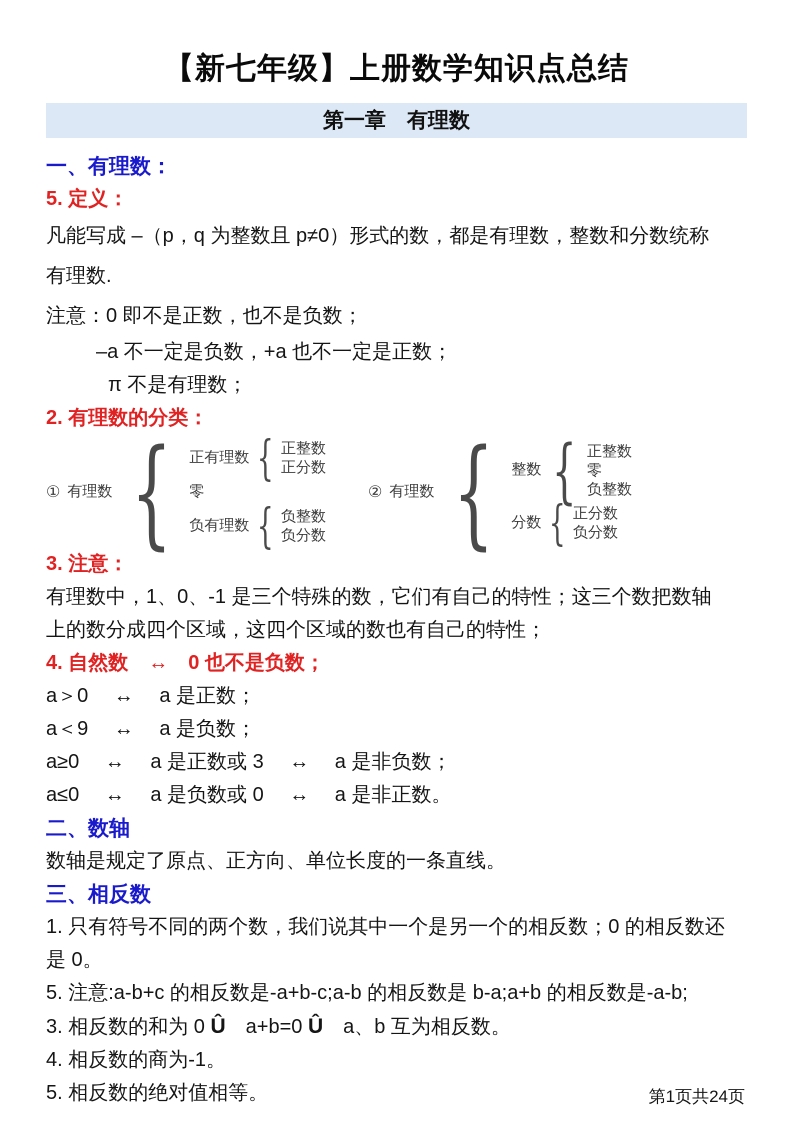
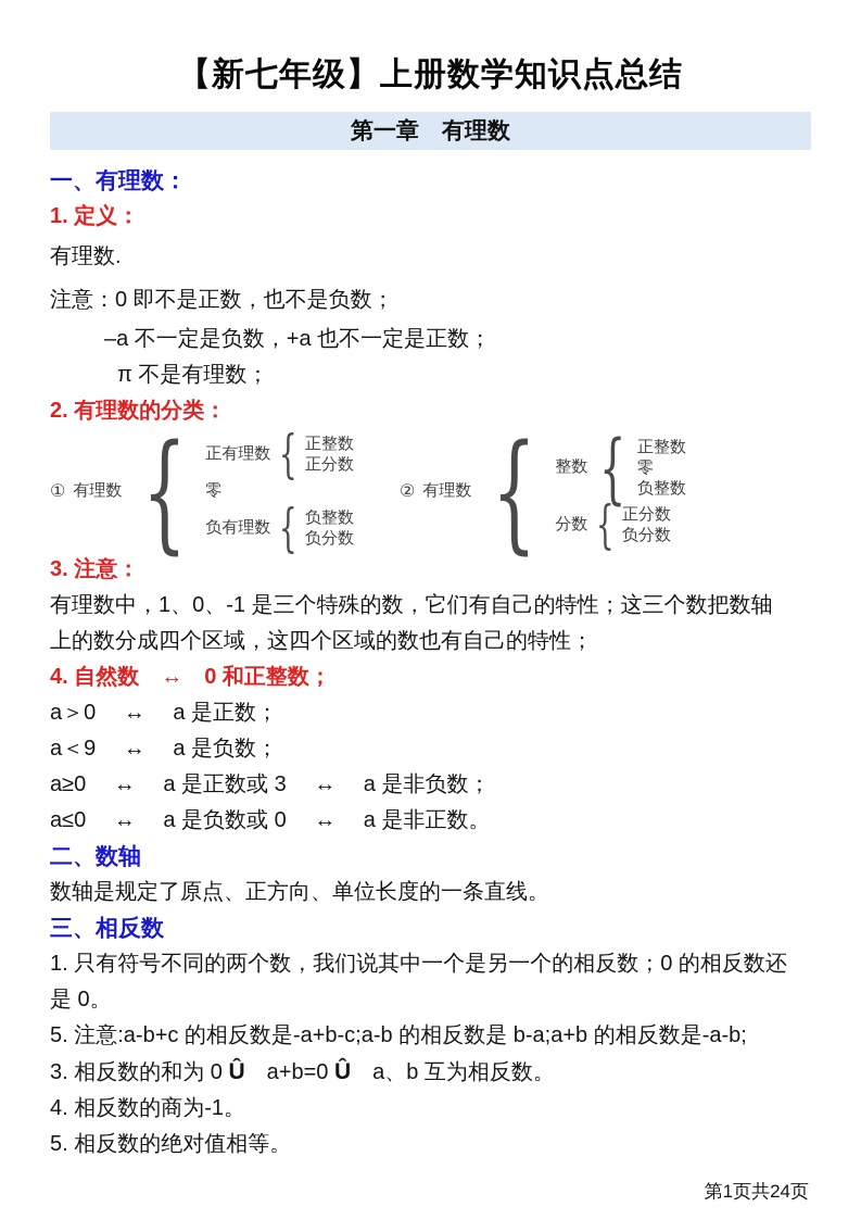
  【新七年级】上册数学知识点总结
  第一章 有理数
  一、有理数：
- 5. 定义：
+ 1. 定义：
- 凡能写成 –（p，q 为整数且 p≠0）形式的数，都是有理数，整数和分数统称
  有理数.
  注意：0 即不是正数，也不是负数；
  –a 不一定是负数，+a 也不一定是正数；
  π 不是有理数；
  2. 有理数的分类：
  ①
  有理数
  {
  正有理数
  {
  正整数
  正分数
  零
  负有理数
  {
  负整数
  负分数
  ②
  有理数
  {
  整数
  {
  正整数
  零
  负整数
  分数
  {
  正分数
  负分数
  3. 注意：
  有理数中，1、0、-1 是三个特殊的数，它们有自己的特性；这三个数把数轴
  上的数分成四个区域，这四个区域的数也有自己的特性；
- 4. 自然数 ↔ 0 也不是负数；
+ 4. 自然数 ↔ 0 和正整数；
  a＞0 ↔ a 是正数；
  a＜9 ↔ a 是负数；
  a≥0 ↔ a 是正数或 3 ↔ a 是非负数；
  a≤0 ↔ a 是负数或 0 ↔ a 是非正数。
  二、数轴
  数轴是规定了原点、正方向、单位长度的一条直线。
  三、相反数
  1. 只有符号不同的两个数，我们说其中一个是另一个的相反数；0 的相反数还
  是 0。
  5. 注意:a-b+c 的相反数是-a+b-c;a-b 的相反数是 b-a;a+b 的相反数是-a-b;
  3. 相反数的和为 0 Û a+b=0 Û a、b 互为相反数。
  4. 相反数的商为-1。
  5. 相反数的绝对值相等。
  第1页共24页
